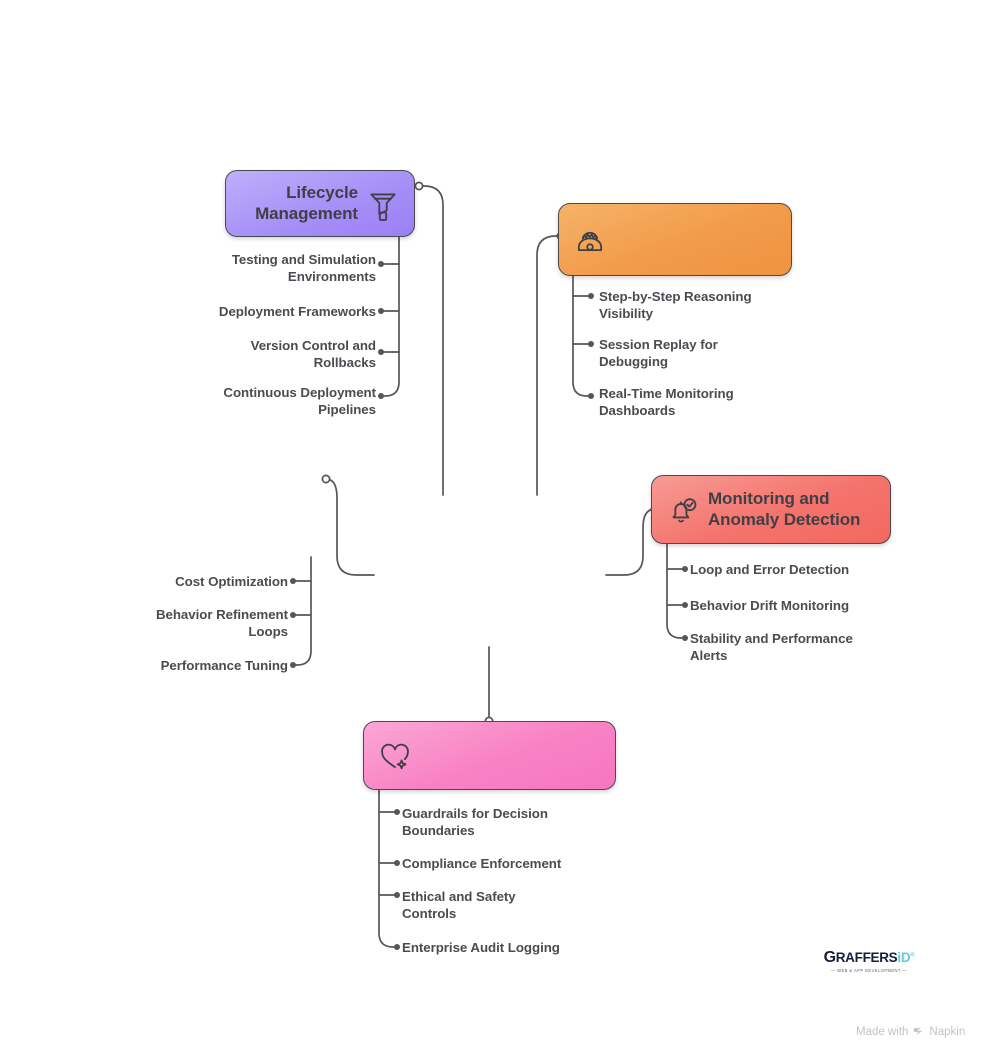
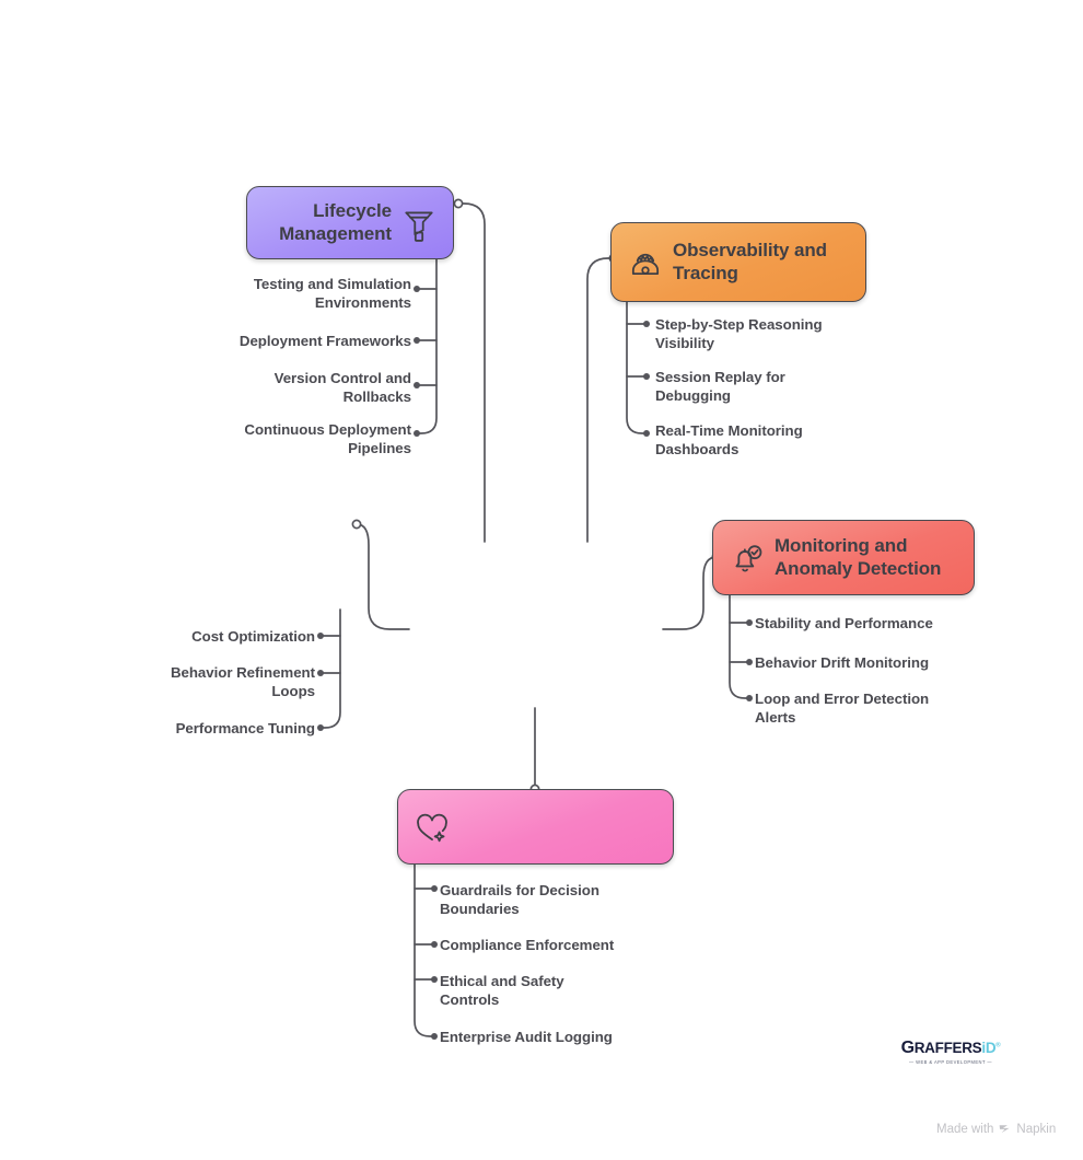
  Lifecycle
  Management
+ Observability and
+ Tracing
  Monitoring and
  Anomaly Detection
  Testing and Simulation
  Environments
  Deployment Frameworks
  Version Control and
  Rollbacks
  Continuous Deployment
  Pipelines
  Step-by-Step Reasoning
  Visibility
  Session Replay for
  Debugging
  Real-Time Monitoring
  Dashboards
  Cost Optimization
  Behavior Refinement
  Loops
  Performance Tuning
- Loop and Error Detection
+ Stability and Performance
  Behavior Drift Monitoring
- Stability and Performance
+ Loop and Error Detection
  Alerts
  Guardrails for Decision
  Boundaries
  Compliance Enforcement
  Ethical and Safety
  Controls
  Enterprise Audit Logging
  GRAFFERSiD
  Made with
  Napkin
